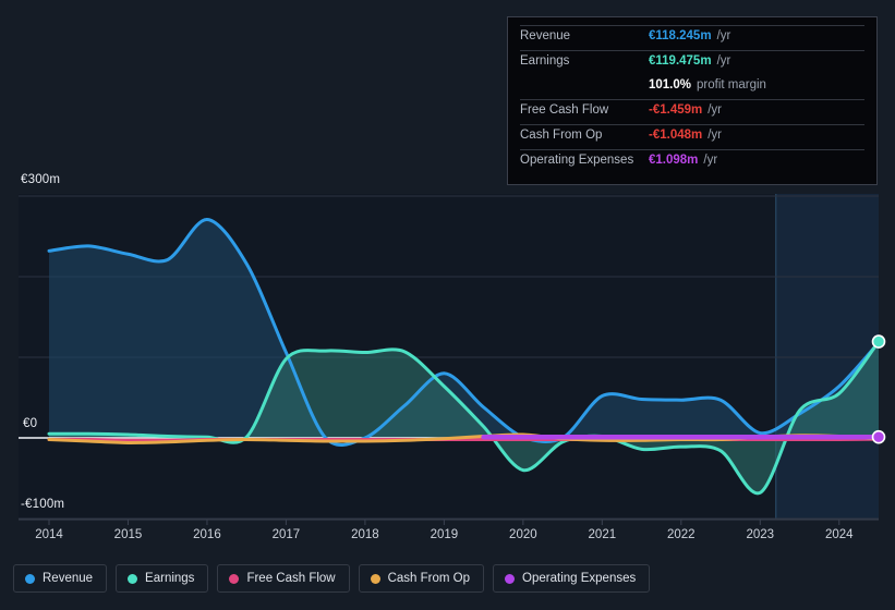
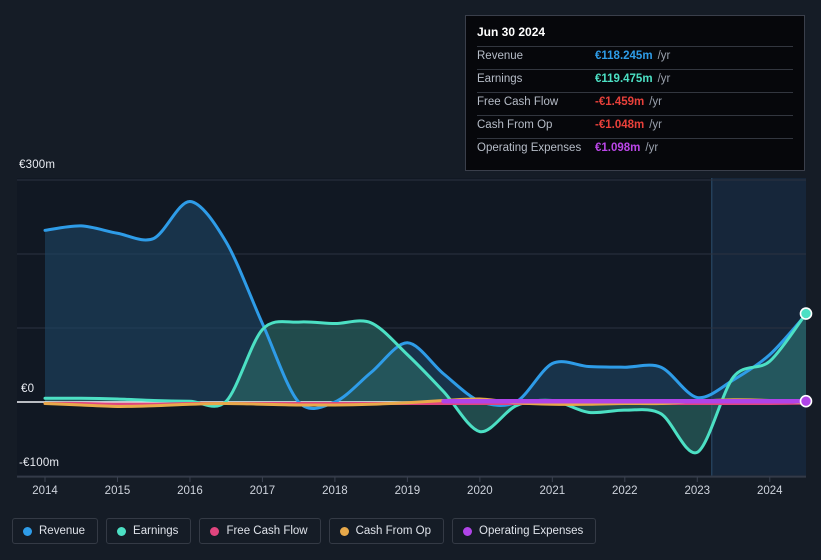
  €300m
  €0
  -€100m
  2014
  2015
  2016
  2017
  2018
  2019
  2020
  2021
  2022
  2023
  2024
+ Jun 30 2024
  Revenue
  €118.245m
  /yr
  Earnings
  €119.475m
  /yr
- 101.0%
- profit margin
  Free Cash Flow
  -€1.459m
  /yr
  Cash From Op
  -€1.048m
  /yr
  Operating Expenses
  €1.098m
  /yr
  Revenue
  Earnings
  Free Cash Flow
  Cash From Op
  Operating Expenses
